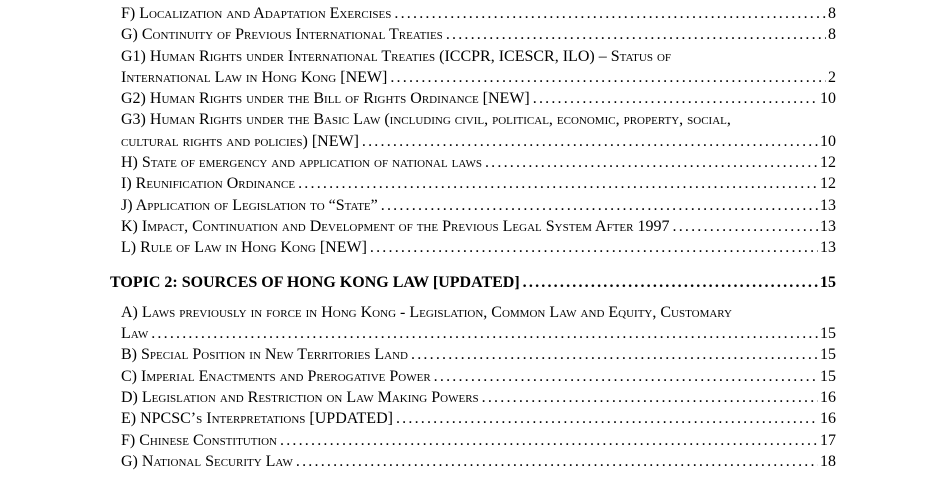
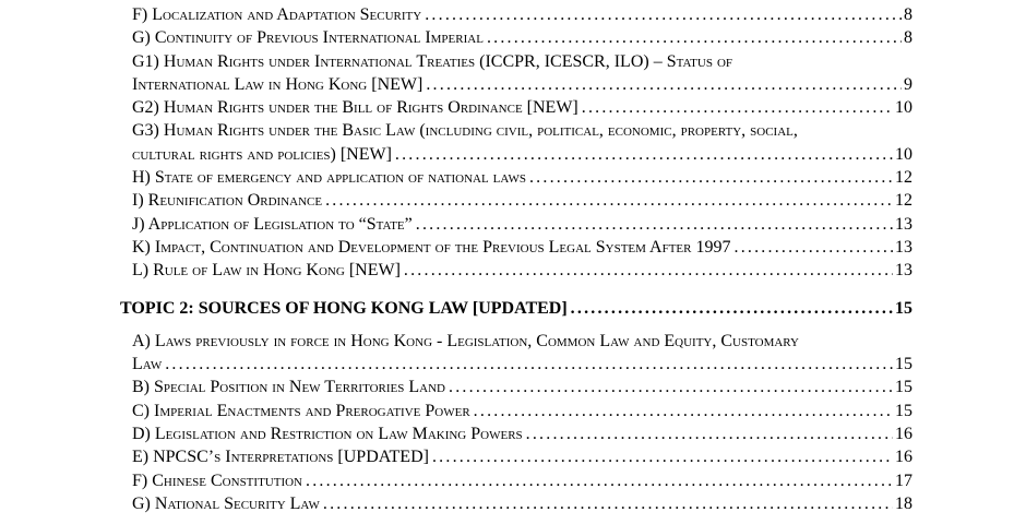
- F) Localization and Adaptation Exercises
+ F) Localization and Adaptation Security
  8
- G) Continuity of Previous International Treaties
+ G) Continuity of Previous International Imperial
  8
  G1) Human Rights under International Treaties (ICCPR, ICESCR, ILO) – Status of
  International Law in Hong Kong [NEW]
- 2
+ 9
  G2) Human Rights under the Bill of Rights Ordinance [NEW]
  10
  G3) Human Rights under the Basic Law (including civil, political, economic, property, social,
  cultural rights and policies) [NEW]
  10
  H) State of emergency and application of national laws
  12
  I) Reunification Ordinance
  12
  J) Application of Legislation to “State”
  13
  K) Impact, Continuation and Development of the Previous Legal System After 1997
  13
  L) Rule of Law in Hong Kong [NEW]
  13
  TOPIC 2: SOURCES OF HONG KONG LAW [UPDATED]
  15
  A) Laws previously in force in Hong Kong - Legislation, Common Law and Equity, Customary
  Law
  15
  B) Special Position in New Territories Land
  15
  C) Imperial Enactments and Prerogative Power
  15
  D) Legislation and Restriction on Law Making Powers
  16
  E) NPCSC’s Interpretations [UPDATED]
  16
  F) Chinese Constitution
  17
  G) National Security Law
  18
